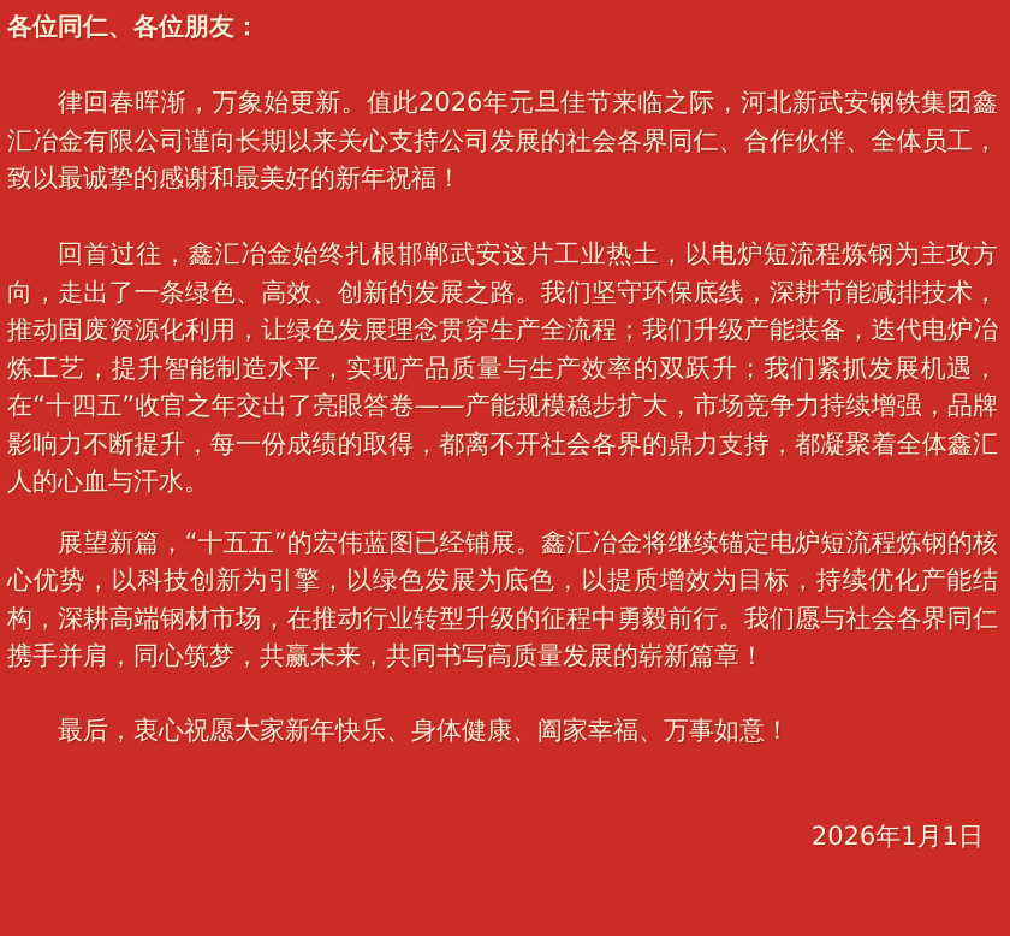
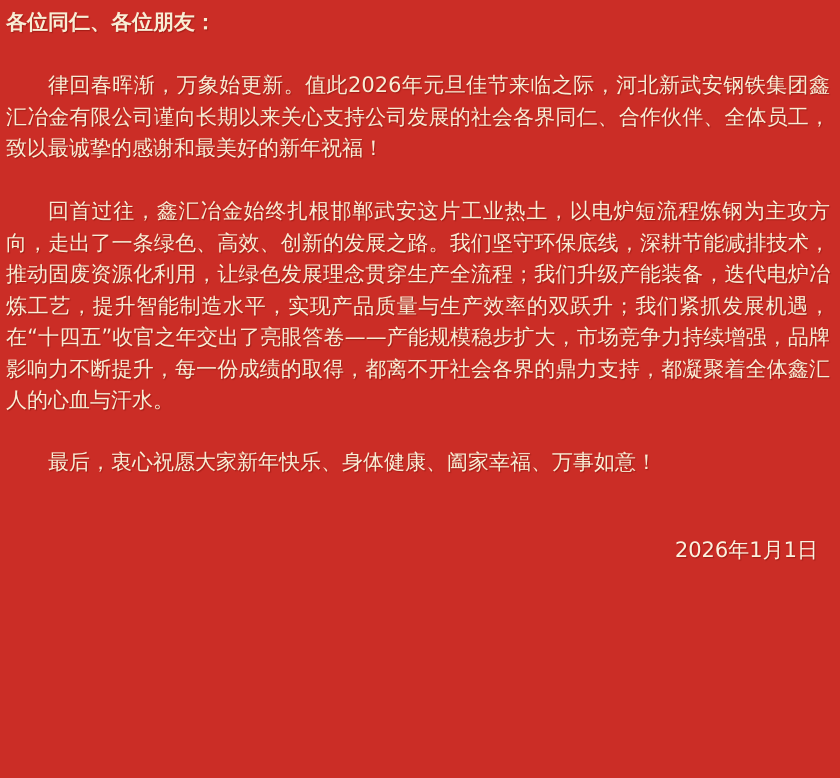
  各位同仁、各位朋友：
  律回春晖渐，万象始更新。值此2026年元旦佳节来临之际，河北新武安钢铁集团鑫汇冶金有限公司谨向长期以来关心支持公司发展的社会各界同仁、合作伙伴、全体员工，致以最诚挚的感谢和最美好的新年祝福！
  回首过往，鑫汇冶金始终扎根邯郸武安这片工业热土，以电炉短流程炼钢为主攻方向，走出了一条绿色、高效、创新的发展之路。我们坚守环保底线，深耕节能减排技术，推动固废资源化利用，让绿色发展理念贯穿生产全流程；我们升级产能装备，迭代电炉冶炼工艺，提升智能制造水平，实现产品质量与生产效率的双跃升；我们紧抓发展机遇，在“十四五”收官之年交出了亮眼答卷——产能规模稳步扩大，市场竞争力持续增强，品牌影响力不断提升，每一份成绩的取得，都离不开社会各界的鼎力支持，都凝聚着全体鑫汇人的心血与汗水。
- 展望新篇，“十五五”的宏伟蓝图已经铺展。鑫汇冶金将继续锚定电炉短流程炼钢的核心优势，以科技创新为引擎，以绿色发展为底色，以提质增效为目标，持续优化产能结构，深耕高端钢材市场，在推动行业转型升级的征程中勇毅前行。我们愿与社会各界同仁携手并肩，同心筑梦，共赢未来，共同书写高质量发展的崭新篇章！
  最后，衷心祝愿大家新年快乐、身体健康、阖家幸福、万事如意！
  2026年1月1日
